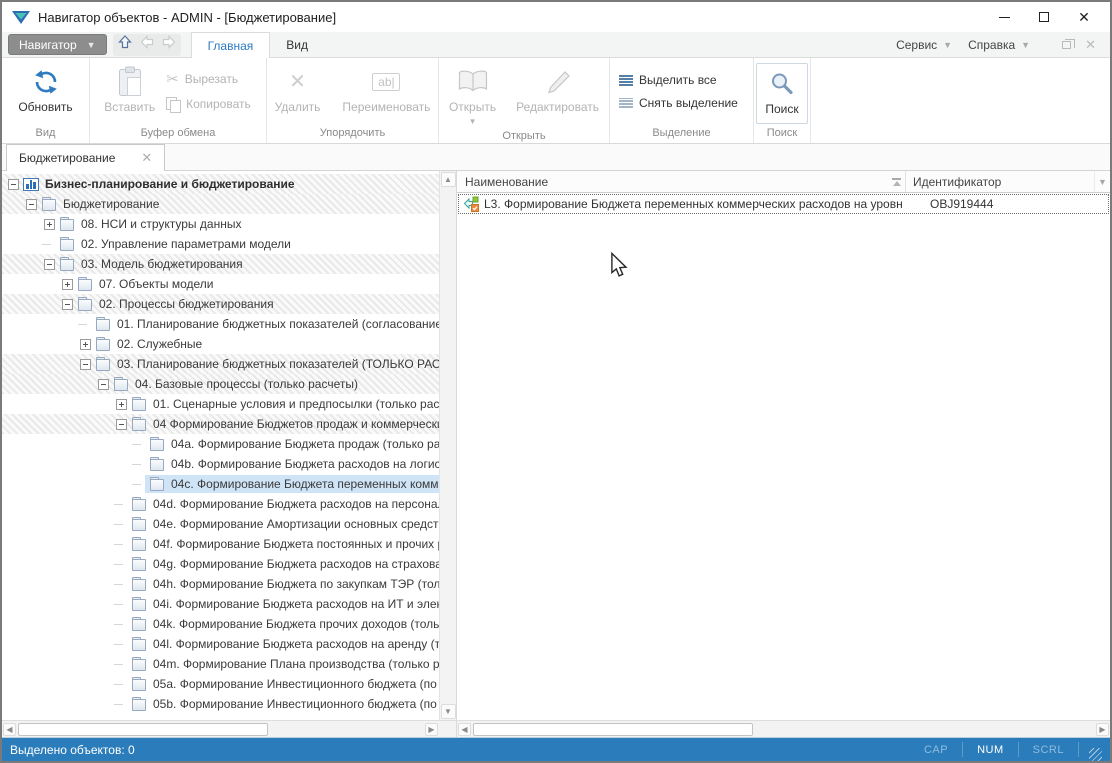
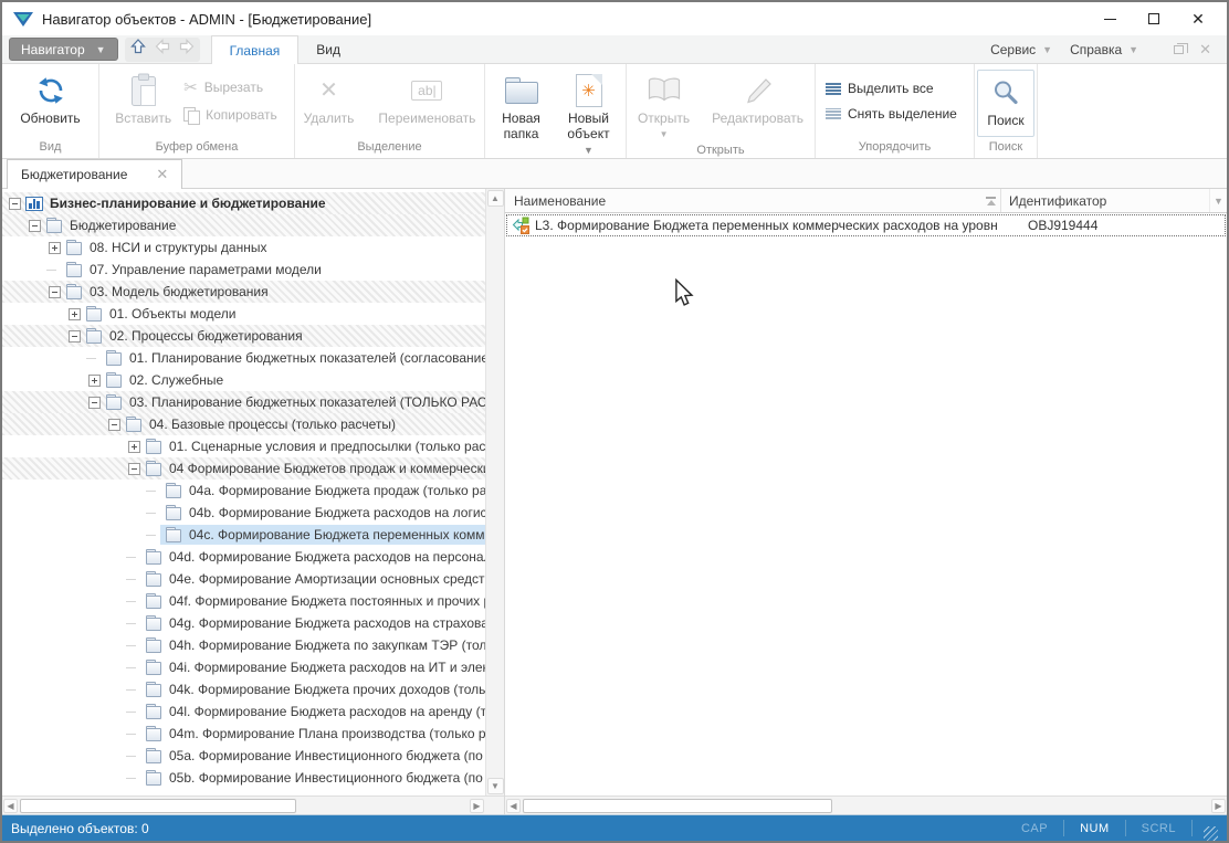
  Навигатор объектов - ADMIN - [Бюджетирование]
  ✕
  Навигатор
  ▼
  Главная
  Вид
  Сервис
  ▼
  Справка
  ▼
  ✕
  Обновить
  Вид
  Вставить
  ✂
  Вырезать
  Копировать
  Буфер обмена
  ✕
  Удалить
  ab|
  Переименовать
- Упорядочить
+ Выделение
+ Новая папка
+ ✳
+ Новый объект ▼
  Открыть
  ▼
  Редактировать
  Открыть
  Выделить все
  Снять выделение
- Выделение
+ Упорядочить
  Поиск
  Поиск
  Бюджетирование
  ✕
  Бизнес-планирование и бюджетирование
  Бюджетирование
  08. НСИ и структуры данных
- 02. Управление параметрами модели
+ 07. Управление параметрами модели
  03. Модель бюджетирования
- 07. Объекты модели
+ 01. Объекты модели
  02. Процессы бюджетирования
  01. Планирование бюджетных показателей (согласовани
  02. Служебные
  03. Планирование бюджетных показателей (ТОЛЬКО РАС
  04. Базовые процессы (только расчеты)
  01. Сценарные условия и предпосылки (только рас
  04 Формирование Бюджетов продаж и коммерческ
  04a. Формирование Бюджета продаж (только ра
  04b. Формирование Бюджета расходов на логис
  04c. Формирование Бюджета переменных комм
  04d. Формирование Бюджета расходов на персона
  04e. Формирование Амортизации основных средст
  04f. Формирование Бюджета постоянных и прочих
  04g. Формирование Бюджета расходов на страхов
  04h. Формирование Бюджета по закупкам ТЭР (тол
  04i. Формирование Бюджета расходов на ИТ и эле
  04k. Формирование Бюджета прочих доходов (толь
  04l. Формирование Бюджета расходов на аренду (т
  04m. Формирование Плана производства (только р
  05a. Формирование Инвестиционного бюджета (по
  05b. Формирование Инвестиционного бюджета (по
  ▲
  ▼
  ◀
  ▶
  Наименование
  Идентификатор
  ▼
  L3. Формирование Бюджета переменных коммерческих расходов на уровн
  OBJ919444
  ◀
  ▶
  Выделено объектов: 0
  CAP
  NUM
  SCRL
